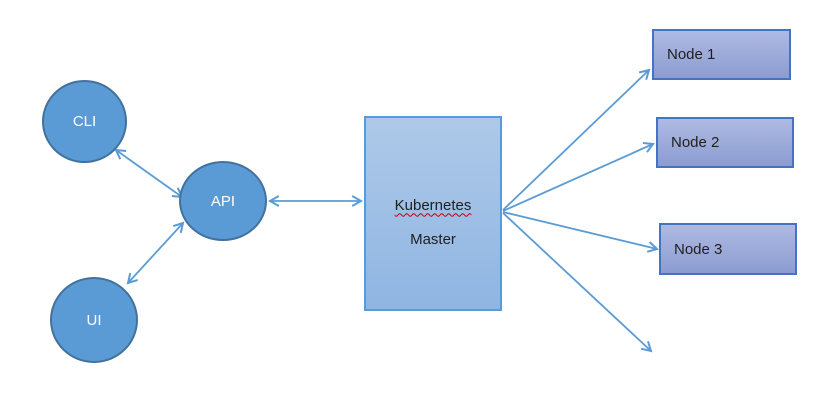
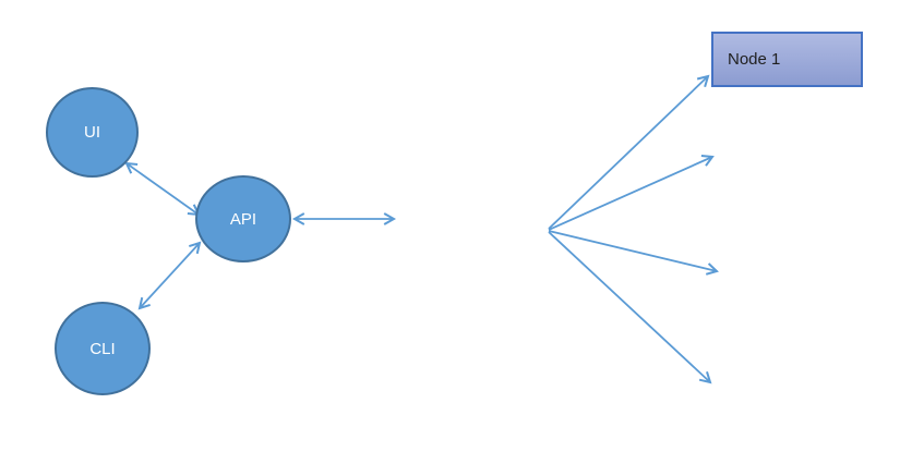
- CLI
+ UI
  API
- UI
+ CLI
- Kubernetes
- Master
  Node 1
- Node 2
- Node 3
